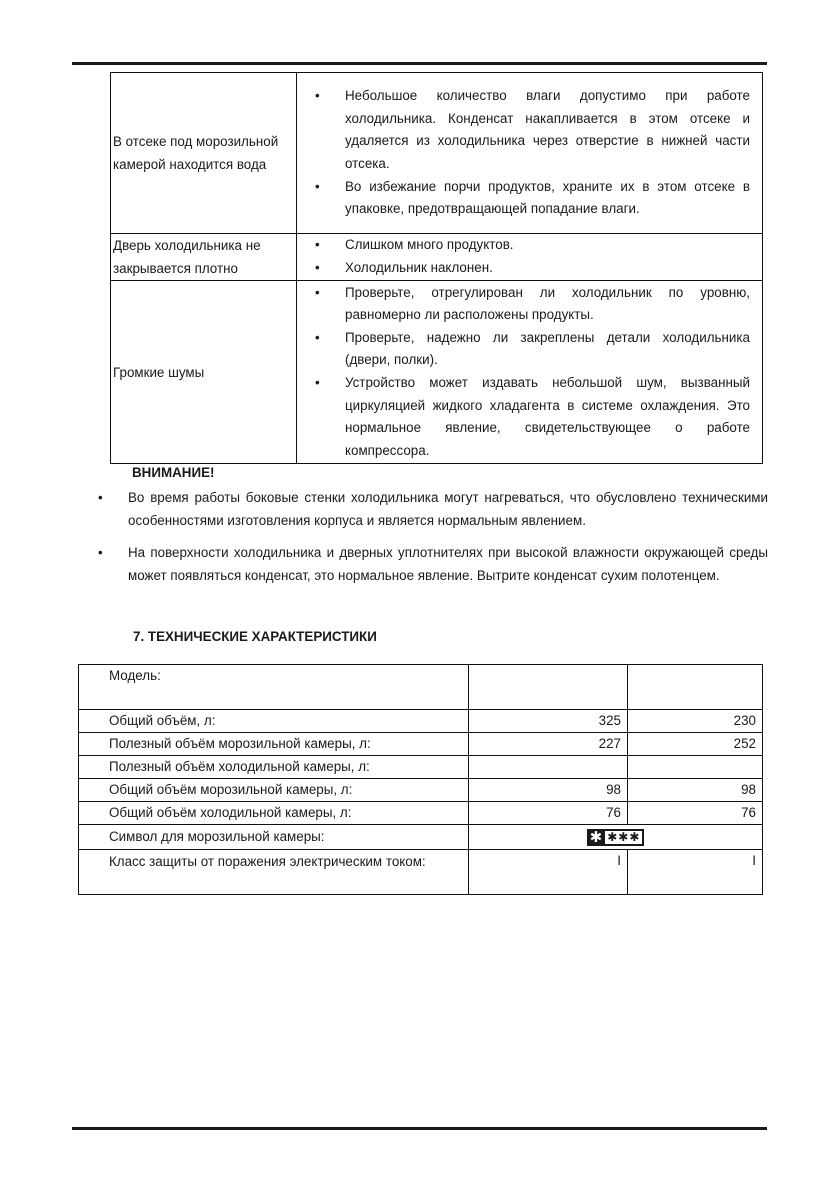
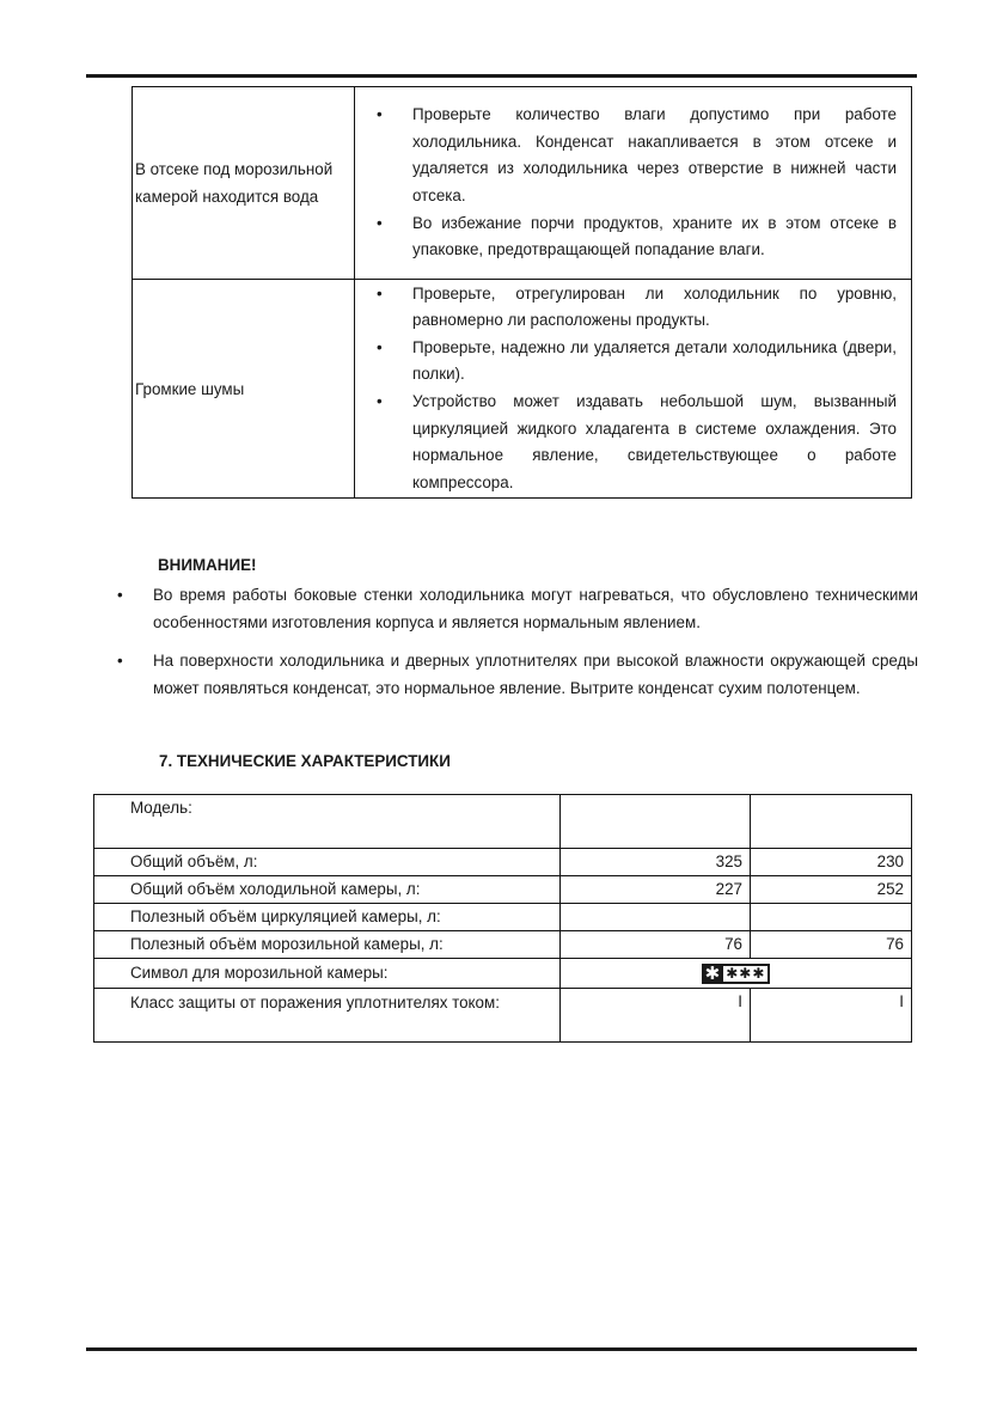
- В отсеке под морозильной камерой находится вода	• Небольшое количество влаги допустимо при работе холодильника. Конденсат накапливается в этом отсеке и удаляется из холодильника через отверстие в нижней части отсека. • Во избежание порчи продуктов, храните их в этом отсеке в упаковке, предотвращающей попадание влаги.
+ В отсеке под морозильной камерой находится вода	• Проверьте количество влаги допустимо при работе холодильника. Конденсат накапливается в этом отсеке и удаляется из холодильника через отверстие в нижней части отсека. • Во избежание порчи продуктов, храните их в этом отсеке в упаковке, предотвращающей попадание влаги.
- Дверь холодильника не закрывается плотно	• Слишком много продуктов. • Холодильник наклонен.
- Громкие шумы	• Проверьте, отрегулирован ли холодильник по уровню, равномерно ли расположены продукты. • Проверьте, надежно ли закреплены детали холодильника (двери, полки). • Устройство может издавать небольшой шум, вызванный циркуляцией жидкого хладагента в системе охлаждения. Это нормальное явление, свидетельствующее о работе компрессора.
+ Громкие шумы	• Проверьте, отрегулирован ли холодильник по уровню, равномерно ли расположены продукты. • Проверьте, надежно ли удаляется детали холодильника (двери, полки). • Устройство может издавать небольшой шум, вызванный циркуляцией жидкого хладагента в системе охлаждения. Это нормальное явление, свидетельствующее о работе компрессора.
  ВНИМАНИЕ!
  •
  Во время работы боковые стенки холодильника могут нагреваться, что обусловлено техническими особенностями изготовления корпуса и является нормальным явлением.
  •
  На поверхности холодильника и дверных уплотнителях при высокой влажности окружающей среды может появляться конденсат, это нормальное явление. Вытрите конденсат сухим полотенцем.
  7. ТЕХНИЧЕСКИЕ ХАРАКТЕРИСТИКИ
  Модель:
  Общий объём, л:	325	230
- Полезный объём морозильной камеры, л:	227	252
+ Общий объём холодильной камеры, л:	227	252
- Полезный объём холодильной камеры, л:
+ Полезный объём циркуляцией камеры, л:
- Общий объём морозильной камеры, л:	98	98
- Общий объём холодильной камеры, л:	76	76
+ Полезный объём морозильной камеры, л:	76	76
  Символ для морозильной камеры:	✱ ✱✱✱
- Класс защиты от поражения электрическим током:	I	I
+ Класс защиты от поражения уплотнителях током:	I	I
